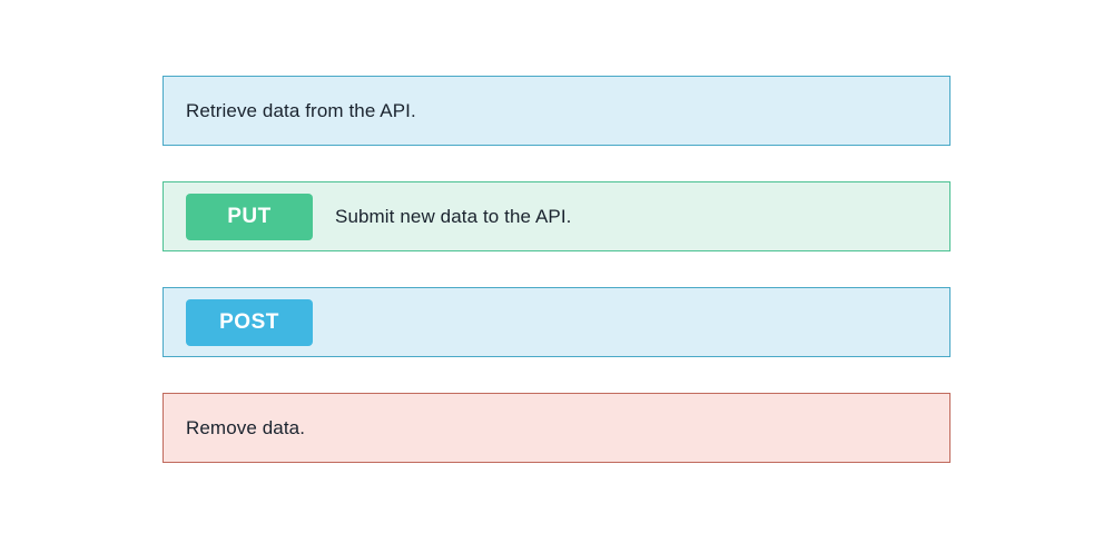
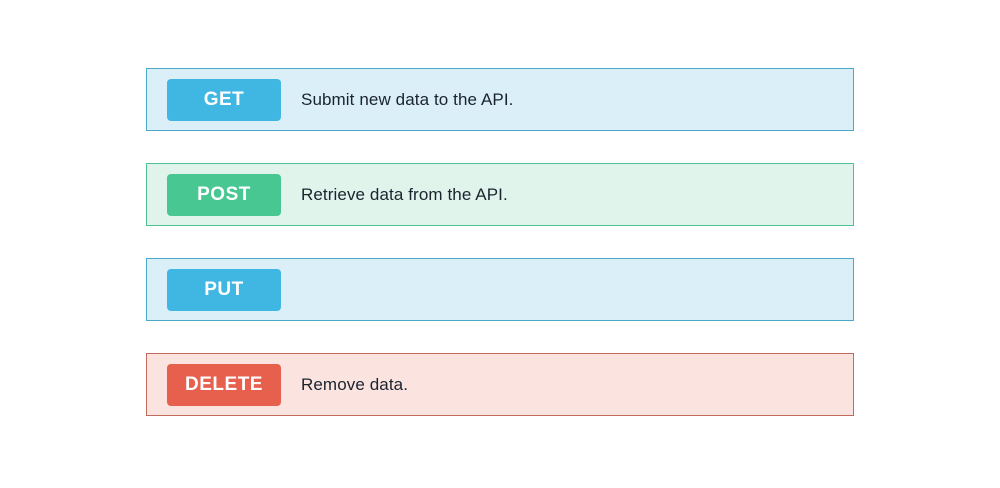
+ GET
- Retrieve data from the API.
+ Submit new data to the API.
- PUT
+ POST
- Submit new data to the API.
+ Retrieve data from the API.
- POST
+ PUT
+ DELETE
  Remove data.
